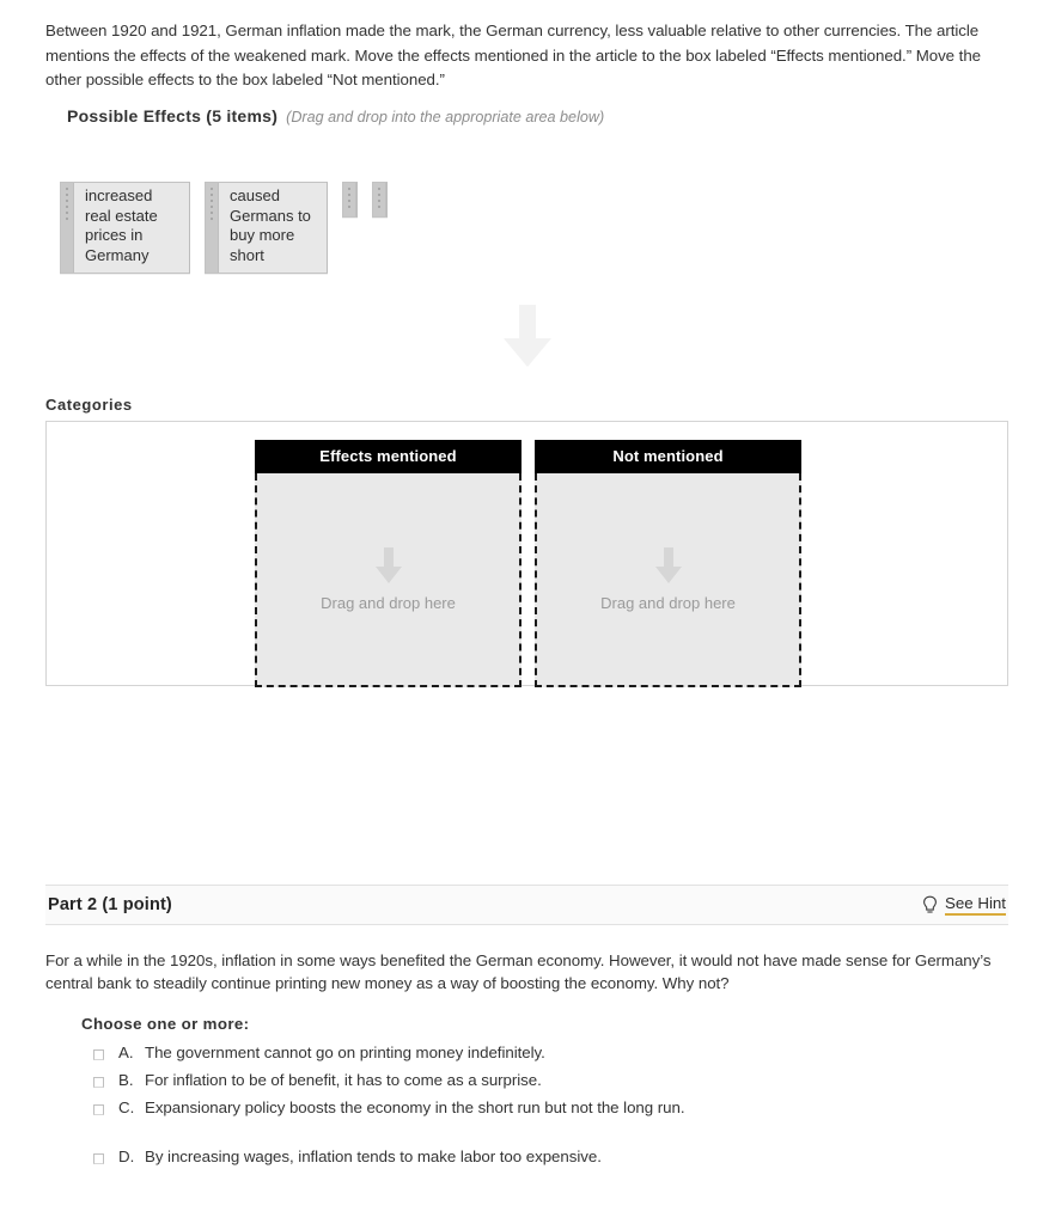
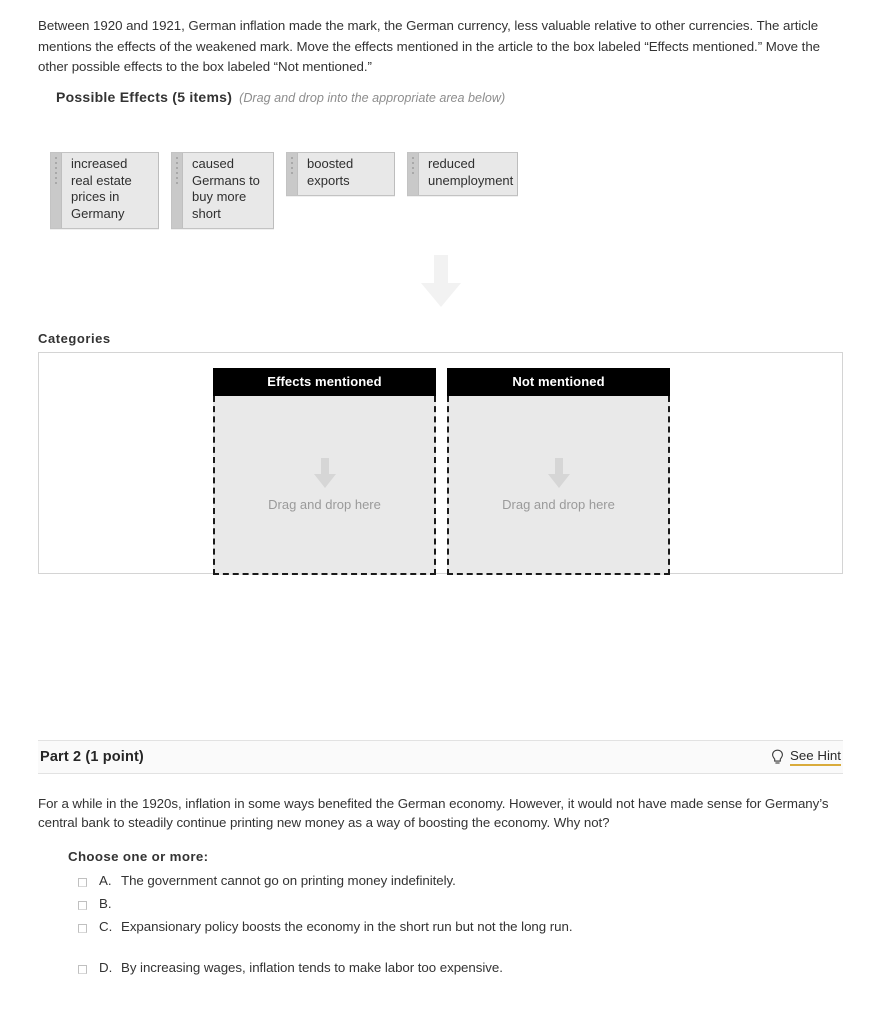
  Between 1920 and 1921, German inflation made the mark, the German currency, less valuable relative to other currencies. The article mentions the effects of the weakened mark. Move the effects mentioned in the article to the box labeled “Effects mentioned.” Move the other possible effects to the box labeled “Not mentioned.”
  Possible Effects (5 items)
  (Drag and drop into the appropriate area below)
  increased real estate prices in Germany
  caused Germans to buy more short
+ boosted exports
+ reduced unemployment
  Categories
  Effects mentioned
  Drag and drop here
  Not mentioned
  Drag and drop here
  Part 2 (1 point)
  See Hint
  For a while in the 1920s, inflation in some ways benefited the German economy. However, it would not have made sense for Germany’s central bank to steadily continue printing new money as a way of boosting the economy. Why not?
  Choose one or more:
  A.
  The government cannot go on printing money indefinitely.
  B.
- For inflation to be of benefit, it has to come as a surprise.
  C.
  Expansionary policy boosts the economy in the short run but not the long run.
  D.
  By increasing wages, inflation tends to make labor too expensive.
